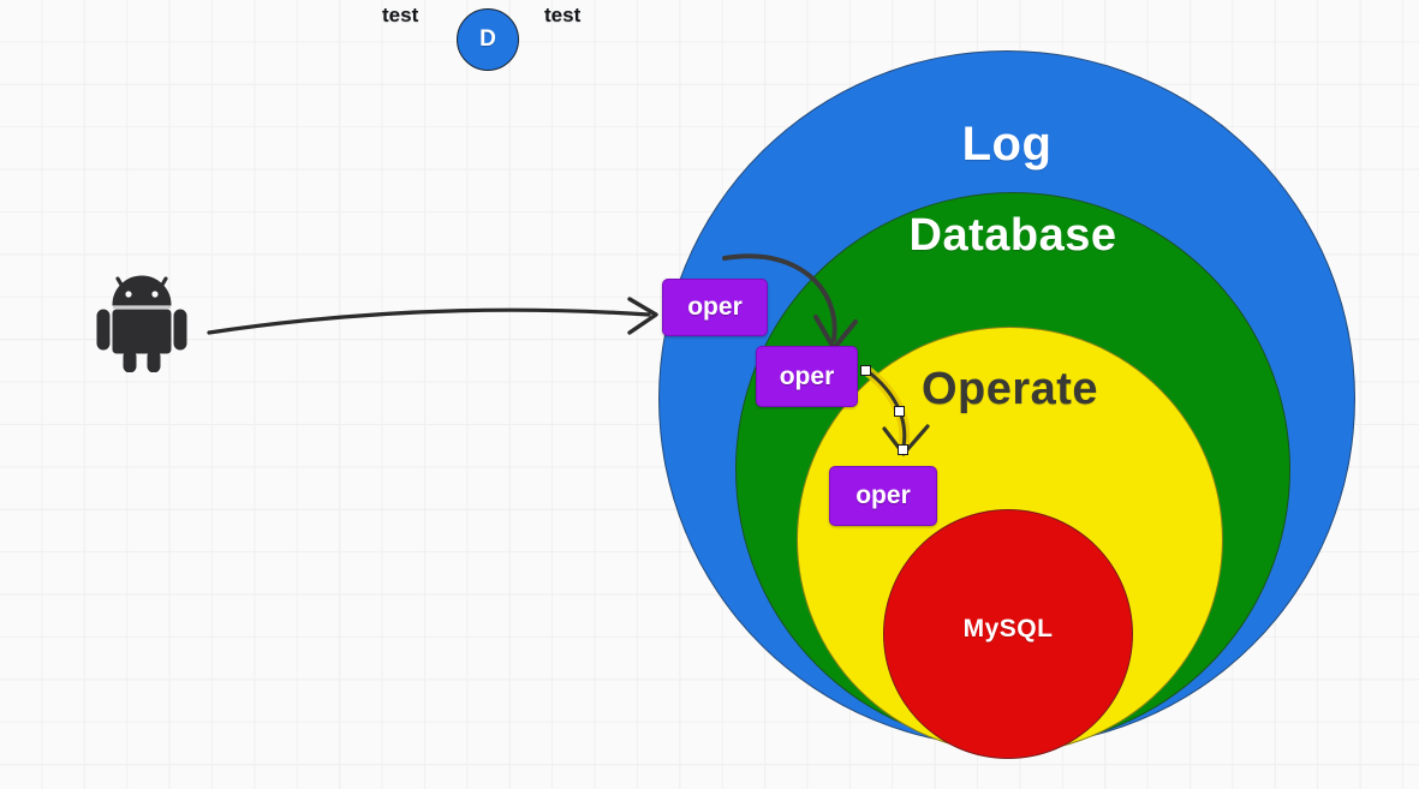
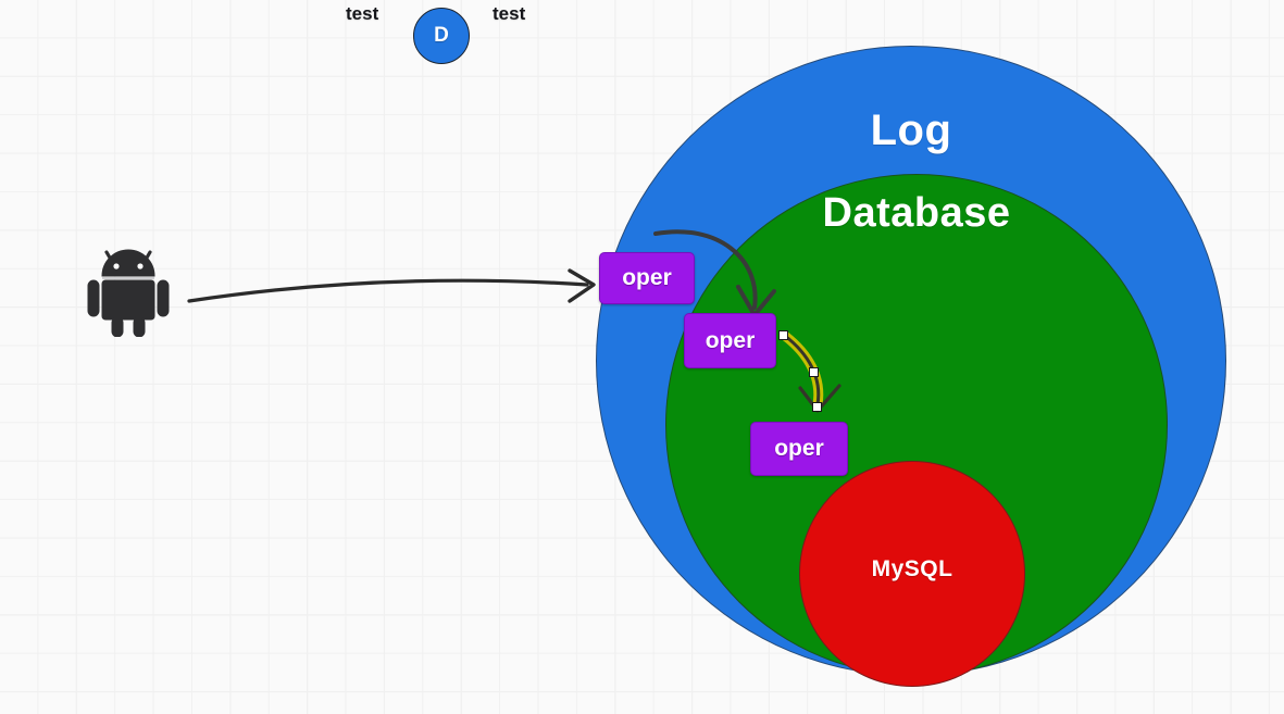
  Log
  Database
- Operate
  MySQL
  oper
  oper
  oper
  D
  test
  test
